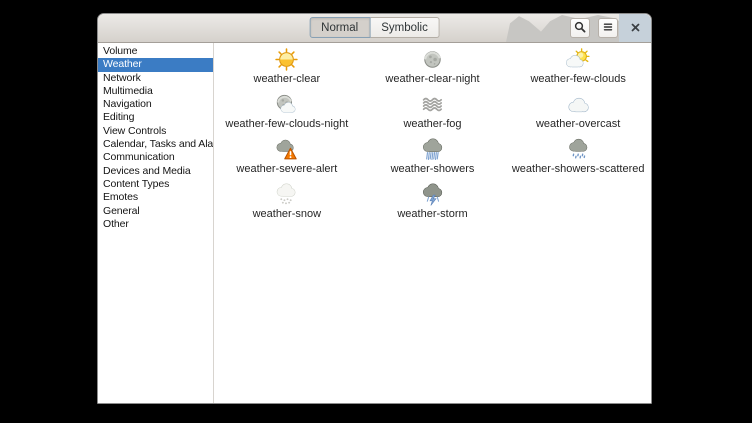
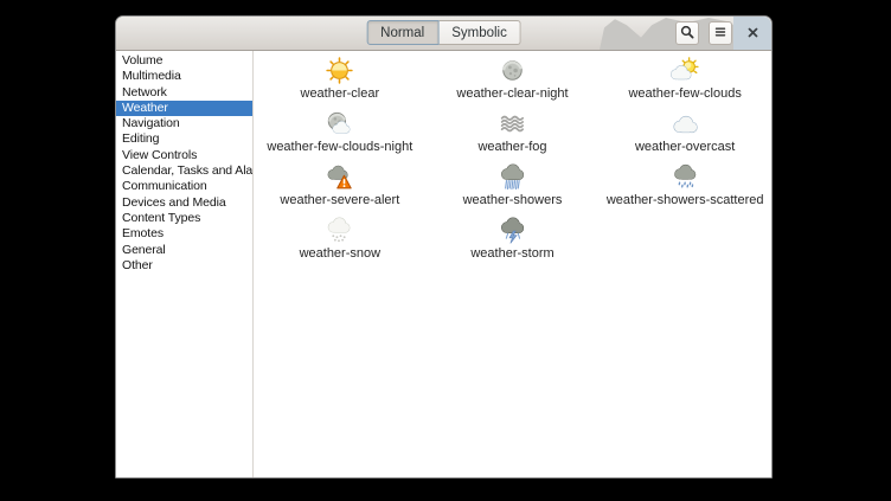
  Normal
  Symbolic
  Volume
- Weather
+ Multimedia
  Network
- Multimedia
+ Weather
  Navigation
  Editing
  View Controls
  Calendar, Tasks and Ala
  Communication
  Devices and Media
  Content Types
  Emotes
  General
  Other
  weather-clear
  weather-clear-night
  weather-few-clouds
  weather-few-clouds-night
  weather-fog
  weather-overcast
  weather-severe-alert
  weather-showers
  weather-showers-scattered
  weather-snow
  weather-storm
